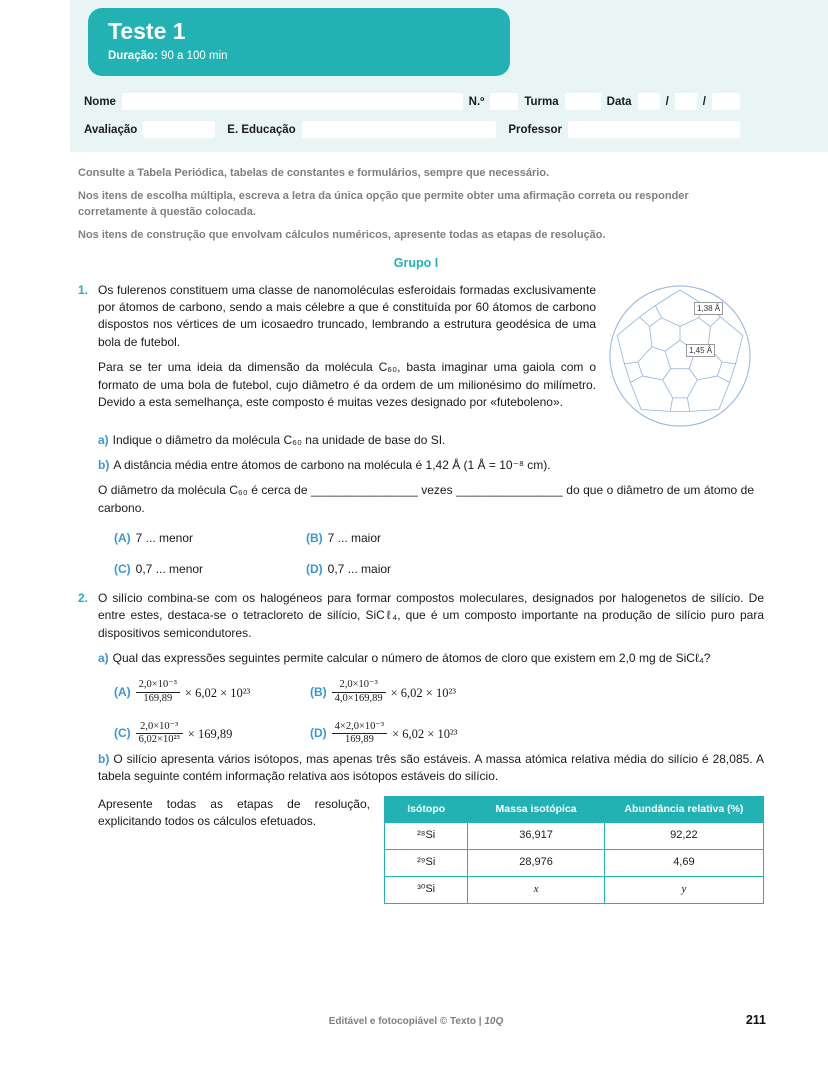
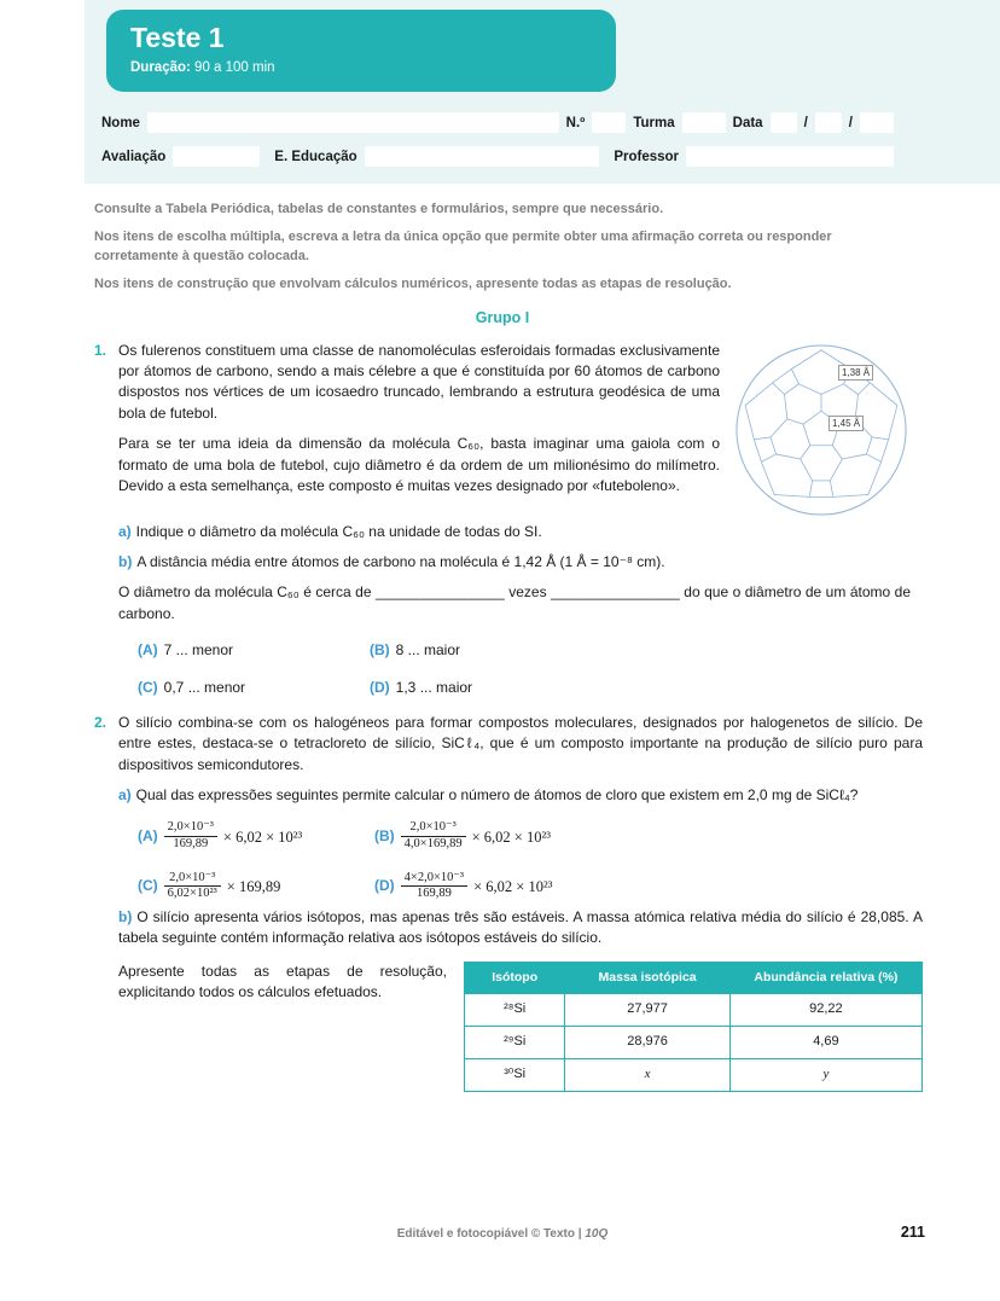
  Teste 1
  Duração: 90 a 100 min
  Nome
  N.º
  Turma
  Data
  /
  /
  Avaliação
  E. Educação
  Professor
  Consulte a Tabela Periódica, tabelas de constantes e formulários, sempre que necessário.
  Nos itens de escolha múltipla, escreva a letra da única opção que permite obter uma afirmação correta ou responder corretamente à questão colocada.
  Nos itens de construção que envolvam cálculos numéricos, apresente todas as etapas de resolução.
  Grupo I
  1.
  Os fulerenos constituem uma classe de nanomoléculas esferoidais formadas exclusivamente por átomos de carbono, sendo a mais célebre a que é constituída por 60 átomos de carbono dispostos nos vértices de um icosaedro truncado, lembrando a estrutura geodésica de uma bola de futebol.
  Para se ter uma ideia da dimensão da molécula C₆₀, basta imaginar uma gaiola com o formato de uma bola de futebol, cujo diâmetro é da ordem de um milionésimo do milímetro. Devido a esta semelhança, este composto é muitas vezes designado por «futeboleno».
  1,38 Å
  1,45 Å
- a) Indique o diâmetro da molécula C₆₀ na unidade de base do SI.
+ a) Indique o diâmetro da molécula C₆₀ na unidade de todas do SI.
  b) A distância média entre átomos de carbono na molécula é 1,42 Å (1 Å = 10⁻⁸ cm).
  O diâmetro da molécula C₆₀ é cerca de ________________ vezes ________________ do que o diâmetro de um átomo de carbono.
  (A) 7 ... menor
- (B) 7 ... maior
+ (B) 8 ... maior
  (C) 0,7 ... menor
- (D) 0,7 ... maior
+ (D) 1,3 ... maior
  2.
  O silício combina-se com os halogéneos para formar compostos moleculares, designados por halogenetos de silício. De entre estes, destaca-se o tetracloreto de silício, SiCℓ₄, que é um composto importante na produção de silício puro para dispositivos semicondutores.
  a) Qual das expressões seguintes permite calcular o número de átomos de cloro que existem em 2,0 mg de SiCℓ₄?
  (A)
  2,0×10⁻³
  169,89
  × 6,02 × 10²³
  (B)
  2,0×10⁻³
  4,0×169,89
  × 6,02 × 10²³
  (C)
  2,0×10⁻³
  6,02×10²³
  × 169,89
  (D)
  4×2,0×10⁻³
  169,89
  × 6,02 × 10²³
  b) O silício apresenta vários isótopos, mas apenas três são estáveis. A massa atómica relativa média do silício é 28,085. A tabela seguinte contém informação relativa aos isótopos estáveis do silício.
  Apresente todas as etapas de resolução, explicitando todos os cálculos efetuados.
  Isótopo	Massa isotópica	Abundância relativa (%)
- ²⁸Si	36,917	92,22
+ ²⁸Si	27,977	92,22
  ²⁹Si	28,976	4,69
  ³⁰Si	x	y
  Editável e fotocopiável © Texto | 10Q
  211
